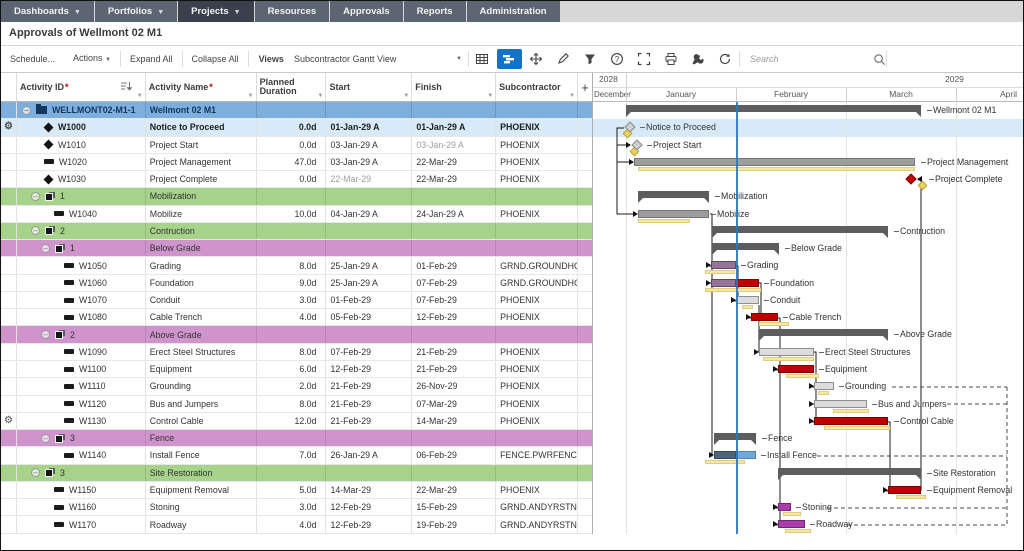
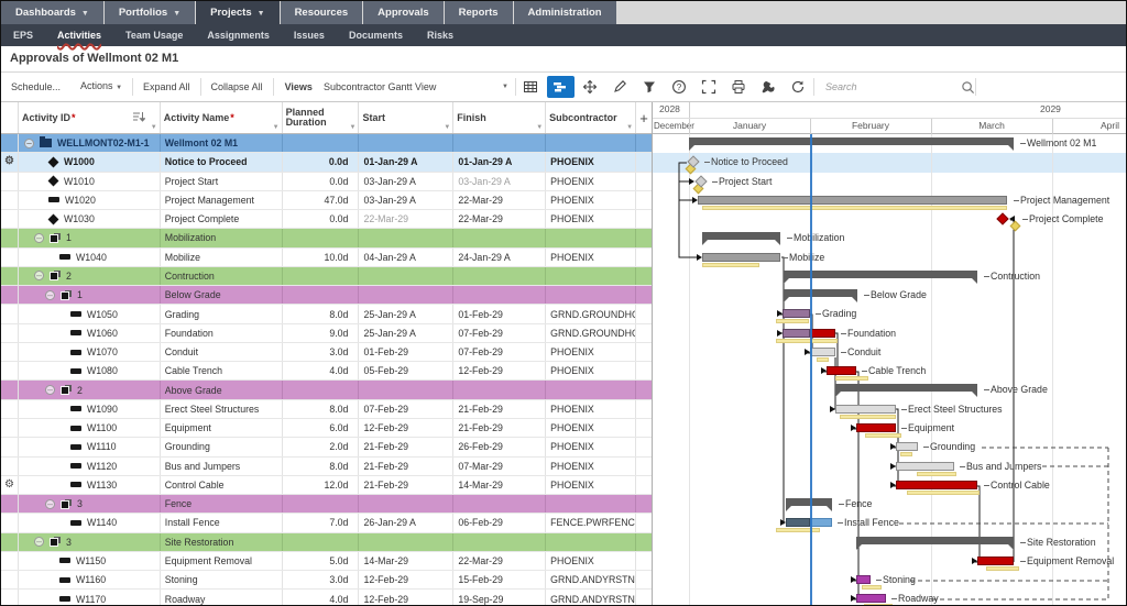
  Dashboards
  Portfolios
  Projects
  Resources
  Approvals
  Reports
  Administration
+ EPS
+ Activities
+ Team Usage
+ Assignments
+ Issues
+ Documents
+ Risks
  Approvals of Wellmont 02 M1
  Schedule...
  Actions
  Expand All
  Collapse All
  Views
  Subcontractor Gantt View
  ?
  Search
  Activity ID
  *
  Activity Name
  *
  Planned Duration
  Start
  Finish
  Subcontractor
  +
  –
  WELLMONT02-M1-1
  Wellmont 02 M1
  ⚙
  W1000
  Notice to Proceed
  0.0d
  01-Jan-29 A
  01-Jan-29 A
  PHOENIX
  W1010
  Project Start
  0.0d
  03-Jan-29 A
  03-Jan-29 A
  PHOENIX
  W1020
  Project Management
  47.0d
  03-Jan-29 A
  22-Mar-29
  PHOENIX
  W1030
  Project Complete
  0.0d
  22-Mar-29
  22-Mar-29
  PHOENIX
  –
  1
  Mobilization
  W1040
  Mobilize
  10.0d
  04-Jan-29 A
  24-Jan-29 A
  PHOENIX
  –
  2
  Contruction
  –
  1
  Below Grade
  W1050
  Grading
  8.0d
  25-Jan-29 A
  01-Feb-29
  GRND.GROUNDHO
  W1060
  Foundation
  9.0d
  25-Jan-29 A
  07-Feb-29
  GRND.GROUNDHO
  W1070
  Conduit
  3.0d
  01-Feb-29
  07-Feb-29
  PHOENIX
  W1080
  Cable Trench
  4.0d
  05-Feb-29
  12-Feb-29
  PHOENIX
  –
  2
  Above Grade
  W1090
  Erect Steel Structures
  8.0d
  07-Feb-29
  21-Feb-29
  PHOENIX
  W1100
  Equipment
  6.0d
  12-Feb-29
  21-Feb-29
  PHOENIX
  W1110
  Grounding
  2.0d
  21-Feb-29
- 26-Nov-29
+ 26-Feb-29
  PHOENIX
  W1120
  Bus and Jumpers
  8.0d
  21-Feb-29
  07-Mar-29
  PHOENIX
  ⚙
  W1130
  Control Cable
  12.0d
  21-Feb-29
  14-Mar-29
  PHOENIX
  –
  3
  Fence
  W1140
  Install Fence
  7.0d
  26-Jan-29 A
  06-Feb-29
  FENCE.PWRFENC
  –
  3
  Site Restoration
  W1150
  Equipment Removal
  5.0d
  14-Mar-29
  22-Mar-29
  PHOENIX
  W1160
  Stoning
  3.0d
  12-Feb-29
  15-Feb-29
  GRND.ANDYRSTN
  W1170
  Roadway
  4.0d
  12-Feb-29
- 19-Feb-29
+ 19-Sep-29
  GRND.ANDYRSTN
  2028
  2029
  Decembr
  January
  February
  March
  April
  Wellmont 02 M1
  Notice to Proceed
  Project Start
  Project Management
  Project Complete
  Moilization
  Mobize
  Contruction
  Below Grade
  Grading
  Foundation
  Conduit
  Cable Trench
  Above Grade
  Erect Steel Structures
  Equipment
  Grounding
  Bus and Jumpers
  Control Cable
  Fence
  Install Fence
  Site Restoration
  Equipment Removal
  Stoning
  Roadway
